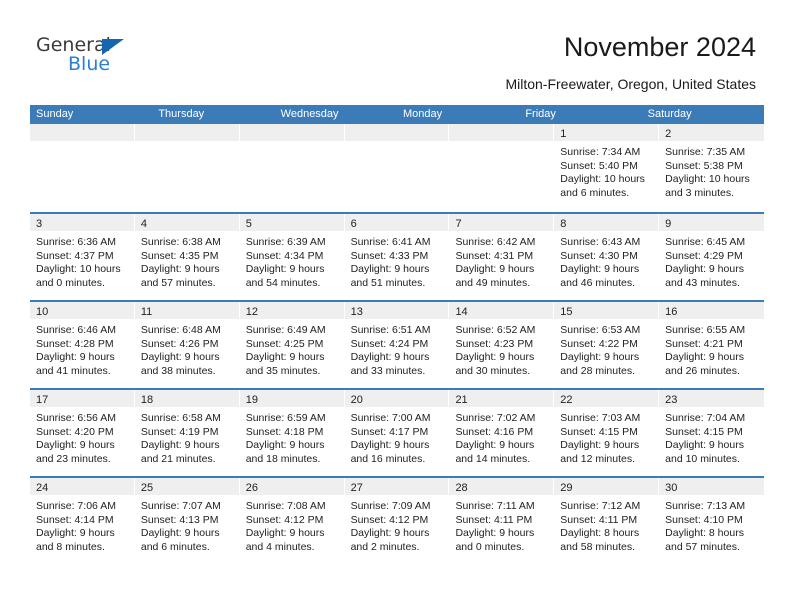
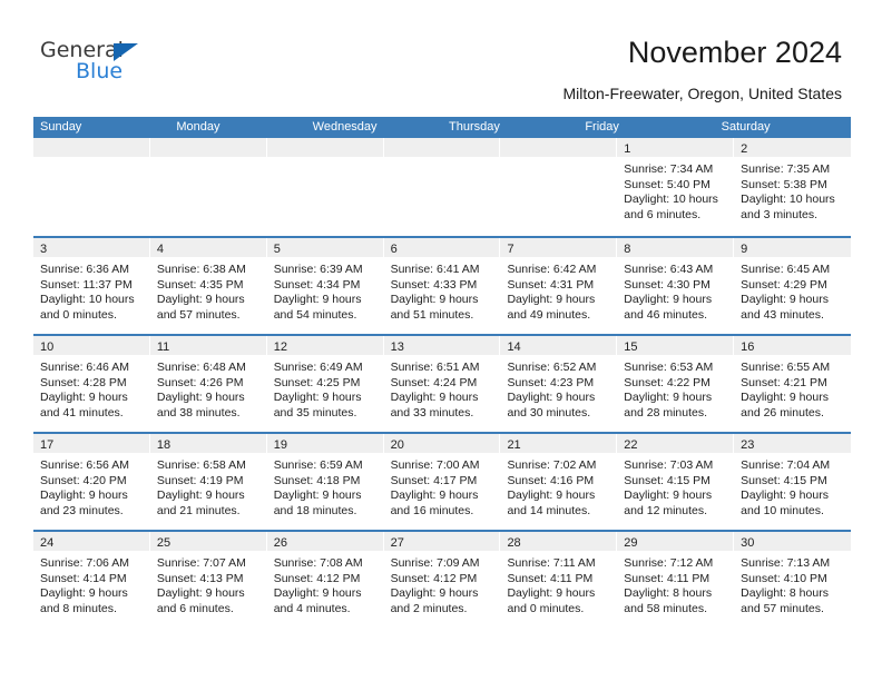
  General
  Blue
  November 2024
  Milton-Freewater, Oregon, United States
  Sunday
- Thursday
+ Monday
  Wednesday
- Monday
+ Thursday
  Friday
  Saturday
  1
  Sunrise: 7:34 AM
  Sunset: 5:40 PM
  Daylight: 10 hours
  and 6 minutes.
  2
  Sunrise: 7:35 AM
  Sunset: 5:38 PM
  Daylight: 10 hours
  and 3 minutes.
  3
  Sunrise: 6:36 AM
- Sunset: 4:37 PM
+ Sunset: 11:37 PM
  Daylight: 10 hours
  and 0 minutes.
  4
  Sunrise: 6:38 AM
  Sunset: 4:35 PM
  Daylight: 9 hours
  and 57 minutes.
  5
  Sunrise: 6:39 AM
  Sunset: 4:34 PM
  Daylight: 9 hours
  and 54 minutes.
  6
  Sunrise: 6:41 AM
  Sunset: 4:33 PM
  Daylight: 9 hours
  and 51 minutes.
  7
  Sunrise: 6:42 AM
  Sunset: 4:31 PM
  Daylight: 9 hours
  and 49 minutes.
  8
  Sunrise: 6:43 AM
  Sunset: 4:30 PM
  Daylight: 9 hours
  and 46 minutes.
  9
  Sunrise: 6:45 AM
  Sunset: 4:29 PM
  Daylight: 9 hours
  and 43 minutes.
  10
  Sunrise: 6:46 AM
  Sunset: 4:28 PM
  Daylight: 9 hours
  and 41 minutes.
  11
  Sunrise: 6:48 AM
  Sunset: 4:26 PM
  Daylight: 9 hours
  and 38 minutes.
  12
  Sunrise: 6:49 AM
  Sunset: 4:25 PM
  Daylight: 9 hours
  and 35 minutes.
  13
  Sunrise: 6:51 AM
  Sunset: 4:24 PM
  Daylight: 9 hours
  and 33 minutes.
  14
  Sunrise: 6:52 AM
  Sunset: 4:23 PM
  Daylight: 9 hours
  and 30 minutes.
  15
  Sunrise: 6:53 AM
  Sunset: 4:22 PM
  Daylight: 9 hours
  and 28 minutes.
  16
  Sunrise: 6:55 AM
  Sunset: 4:21 PM
  Daylight: 9 hours
  and 26 minutes.
  17
  Sunrise: 6:56 AM
  Sunset: 4:20 PM
  Daylight: 9 hours
  and 23 minutes.
  18
  Sunrise: 6:58 AM
  Sunset: 4:19 PM
  Daylight: 9 hours
  and 21 minutes.
  19
  Sunrise: 6:59 AM
  Sunset: 4:18 PM
  Daylight: 9 hours
  and 18 minutes.
  20
  Sunrise: 7:00 AM
  Sunset: 4:17 PM
  Daylight: 9 hours
  and 16 minutes.
  21
  Sunrise: 7:02 AM
  Sunset: 4:16 PM
  Daylight: 9 hours
  and 14 minutes.
  22
  Sunrise: 7:03 AM
  Sunset: 4:15 PM
  Daylight: 9 hours
  and 12 minutes.
  23
  Sunrise: 7:04 AM
  Sunset: 4:15 PM
  Daylight: 9 hours
  and 10 minutes.
  24
  Sunrise: 7:06 AM
  Sunset: 4:14 PM
  Daylight: 9 hours
  and 8 minutes.
  25
  Sunrise: 7:07 AM
  Sunset: 4:13 PM
  Daylight: 9 hours
  and 6 minutes.
  26
  Sunrise: 7:08 AM
  Sunset: 4:12 PM
  Daylight: 9 hours
  and 4 minutes.
  27
  Sunrise: 7:09 AM
  Sunset: 4:12 PM
  Daylight: 9 hours
  and 2 minutes.
  28
  Sunrise: 7:11 AM
  Sunset: 4:11 PM
  Daylight: 9 hours
  and 0 minutes.
  29
  Sunrise: 7:12 AM
  Sunset: 4:11 PM
  Daylight: 8 hours
  and 58 minutes.
  30
  Sunrise: 7:13 AM
  Sunset: 4:10 PM
  Daylight: 8 hours
  and 57 minutes.
